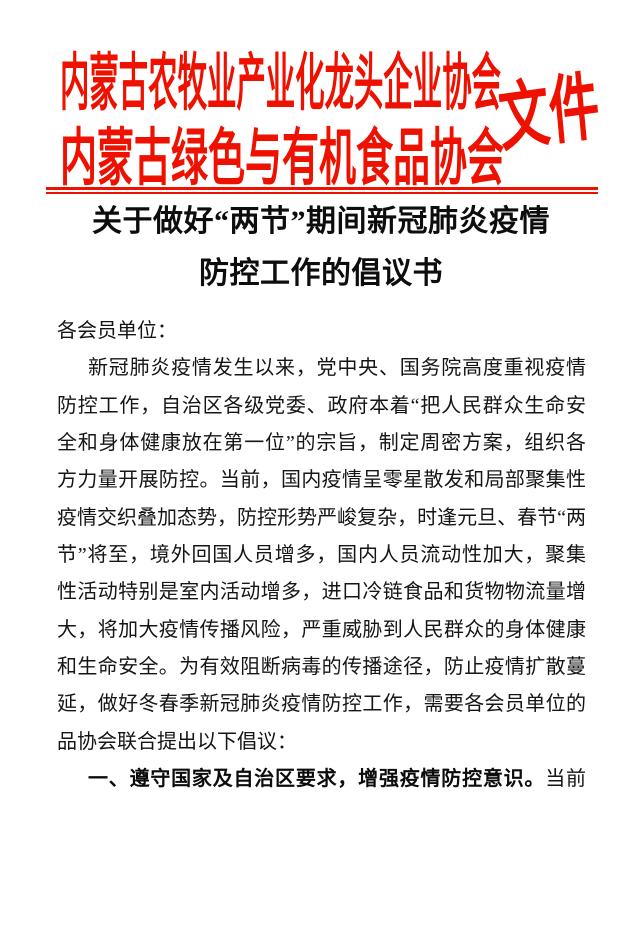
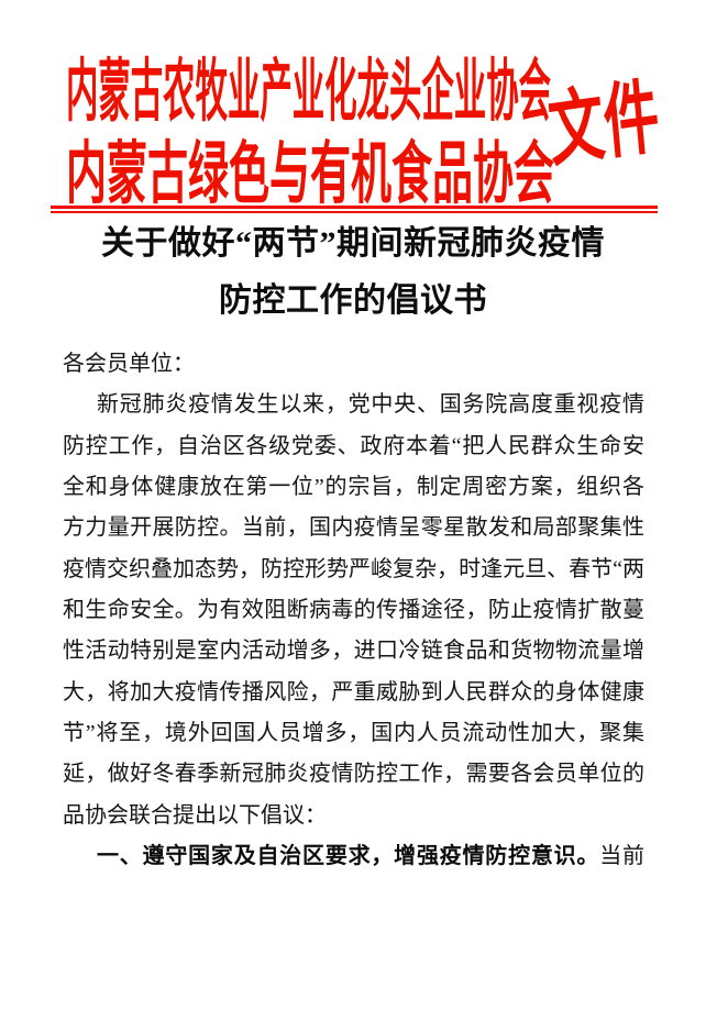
  内蒙古农牧业产业化龙头企业协会
  内蒙古绿色与有机食品协会
  关于做好“两节”期间新冠肺炎疫情
  防控工作的倡议书
  各会员单位：
  新冠肺炎疫情发生以来，党中央、国务院高度重视疫情
  防控工作，自治区各级党委、政府本着“把人民群众生命安
  全和身体健康放在第一位”的宗旨，制定周密方案，组织各
  方力量开展防控。当前，国内疫情呈零星散发和局部聚集性
  疫情交织叠加态势，防控形势严峻复杂，时逢元旦、春节“两
- 节”将至，境外回国人员增多，国内人员流动性加大，聚集
+ 和生命安全。为有效阻断病毒的传播途径，防止疫情扩散蔓
  性活动特别是室内活动增多，进口冷链食品和货物物流量增
  大，将加大疫情传播风险，严重威胁到人民群众的身体健康
- 和生命安全。为有效阻断病毒的传播途径，防止疫情扩散蔓
+ 节”将至，境外回国人员增多，国内人员流动性加大，聚集
  延，做好冬春季新冠肺炎疫情防控工作，需要各会员单位的
  品协会联合提出以下倡议：
  一、遵守国家及自治区要求，增强疫情防控意识。当前
